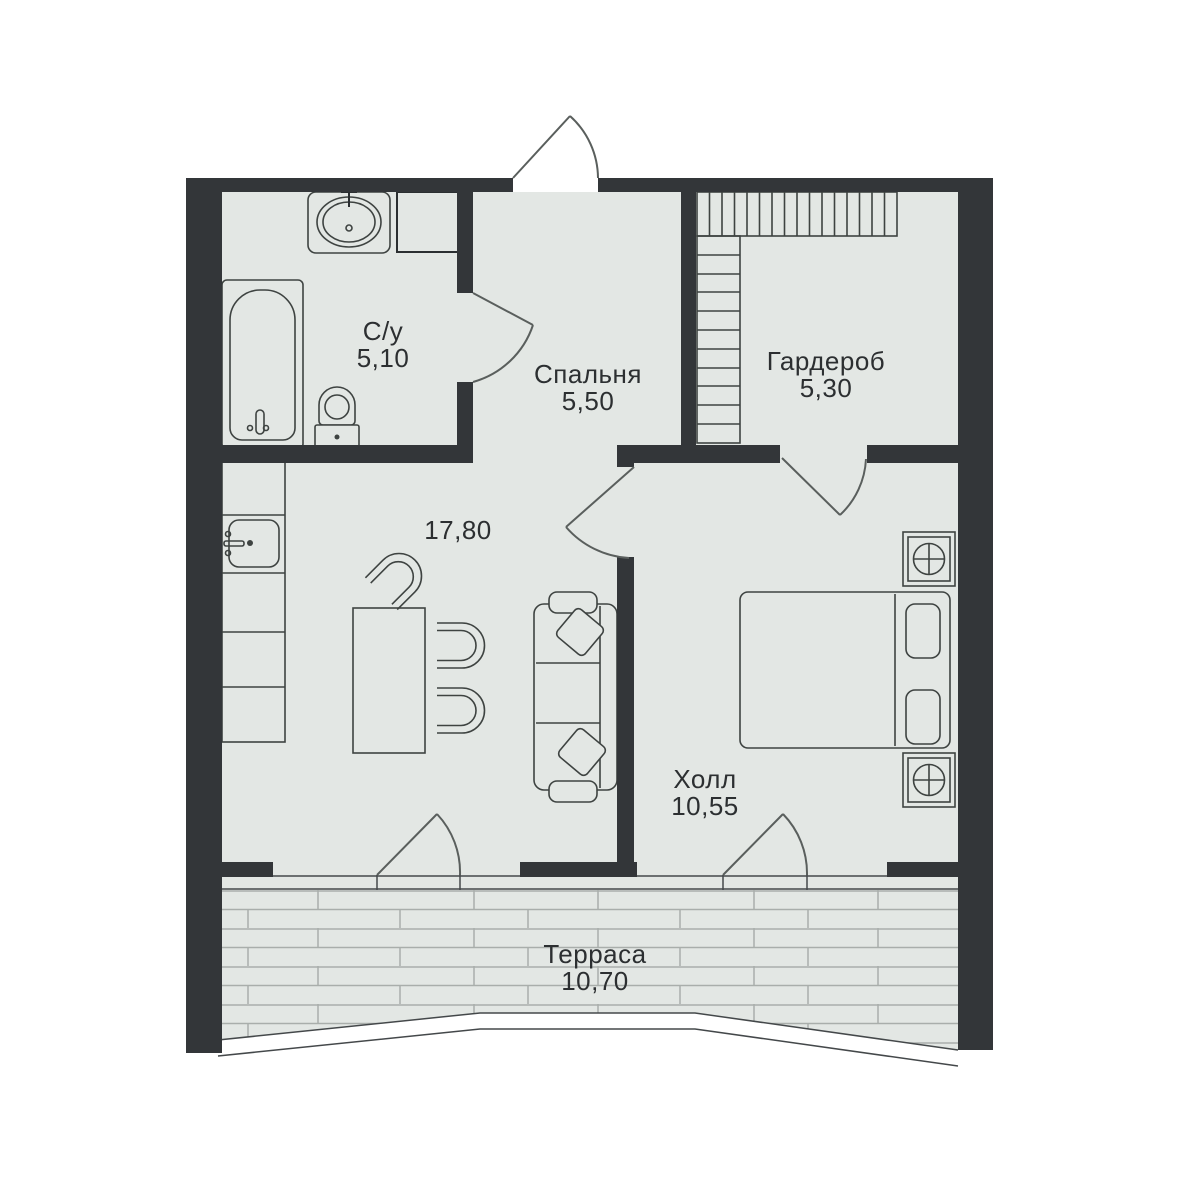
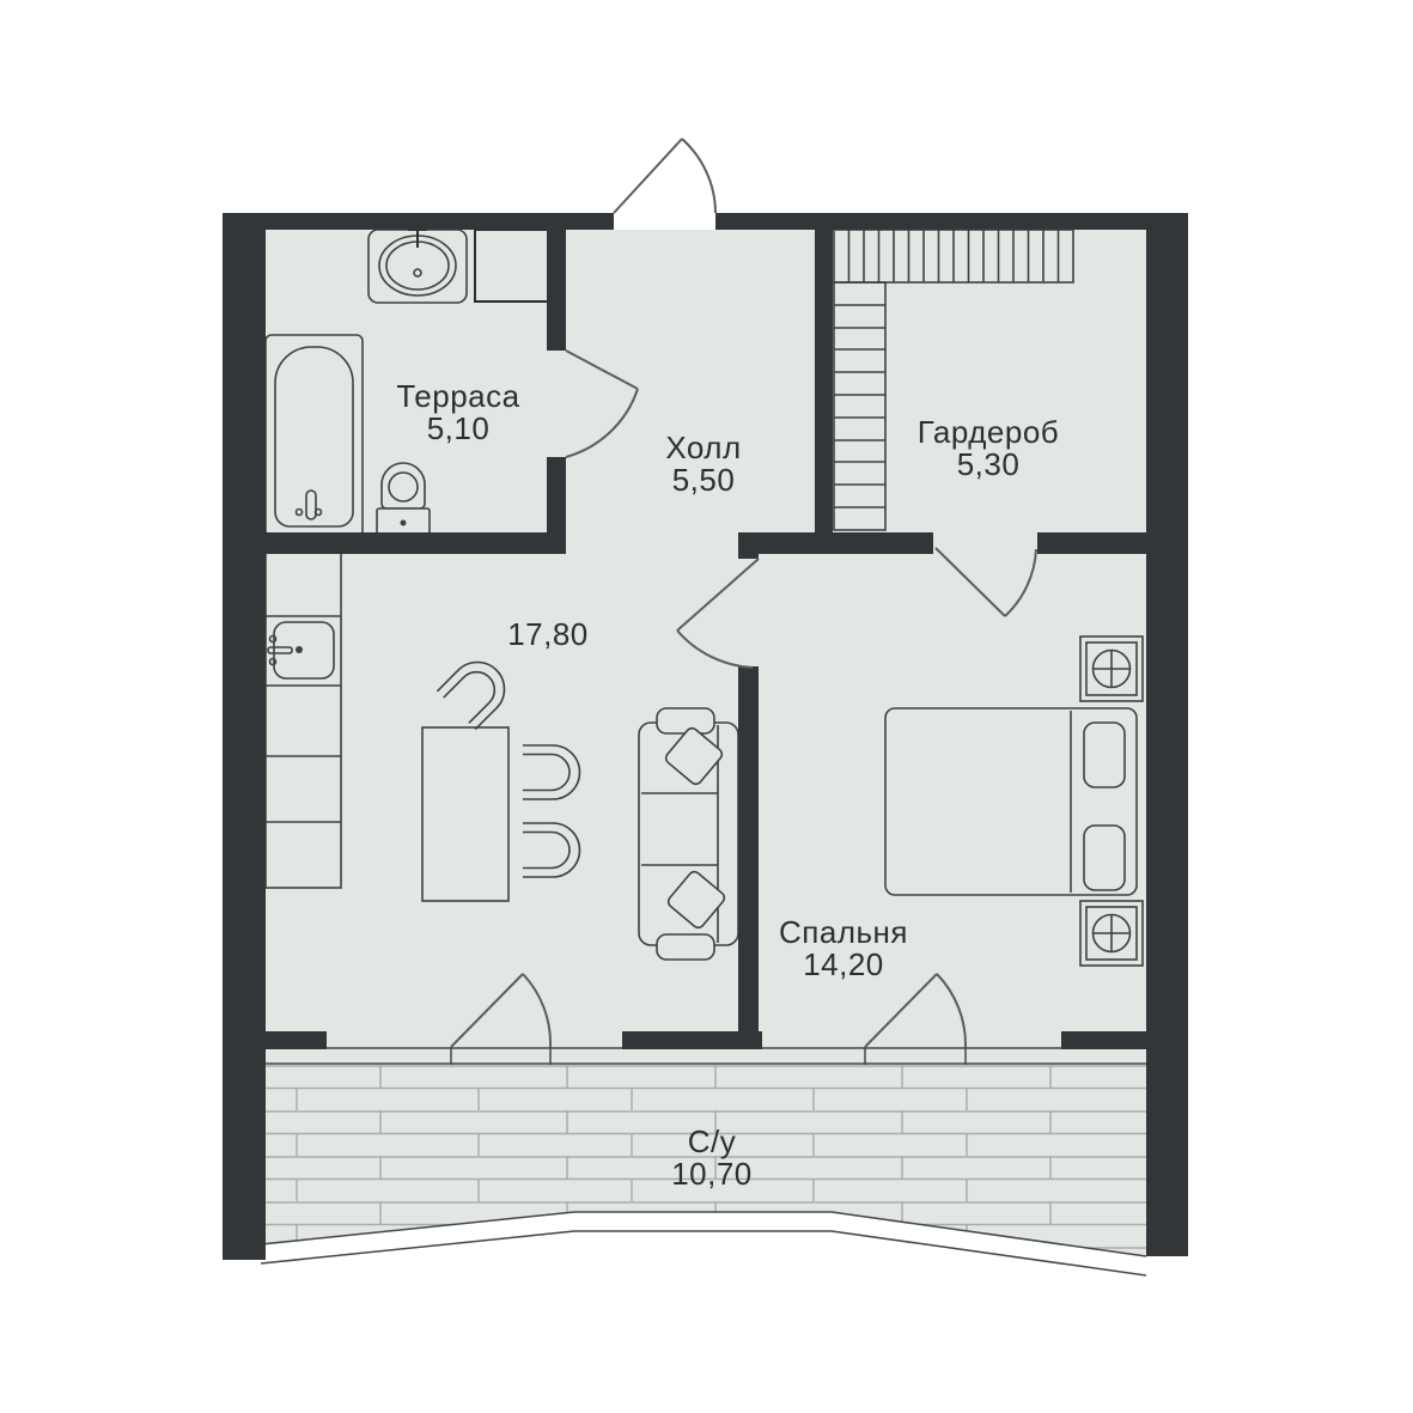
- С/у
+ Терраса
  5,10
- Спальня
+ Холл
  5,50
  Гардероб
  5,30
  17,80
- Холл
+ Спальня
- 10,55
+ 14,20
- Терраса
+ С/у
  10,70
